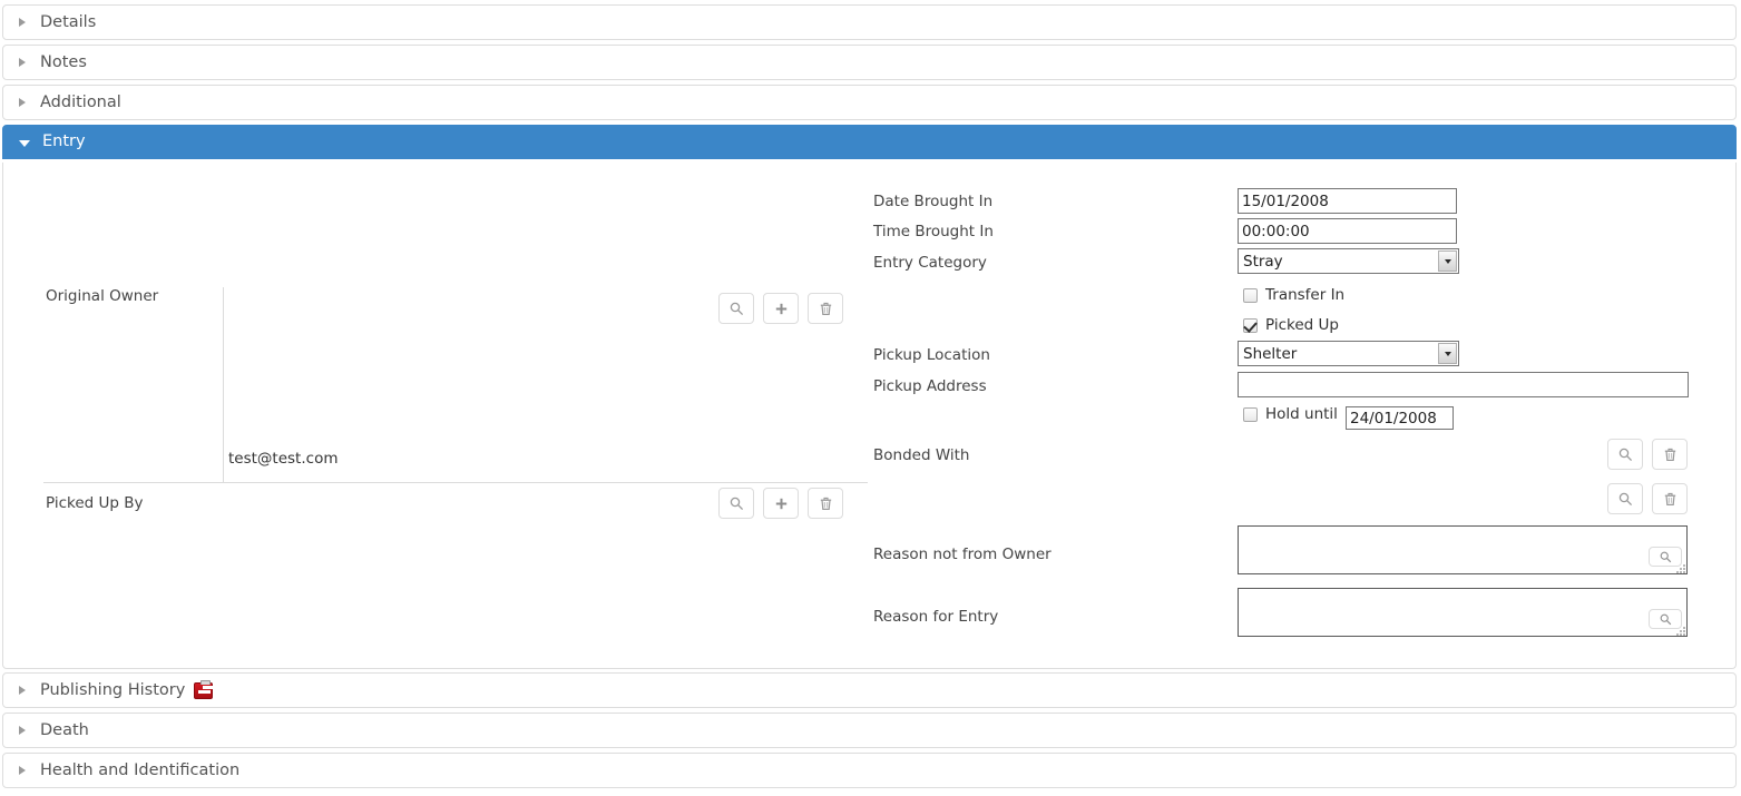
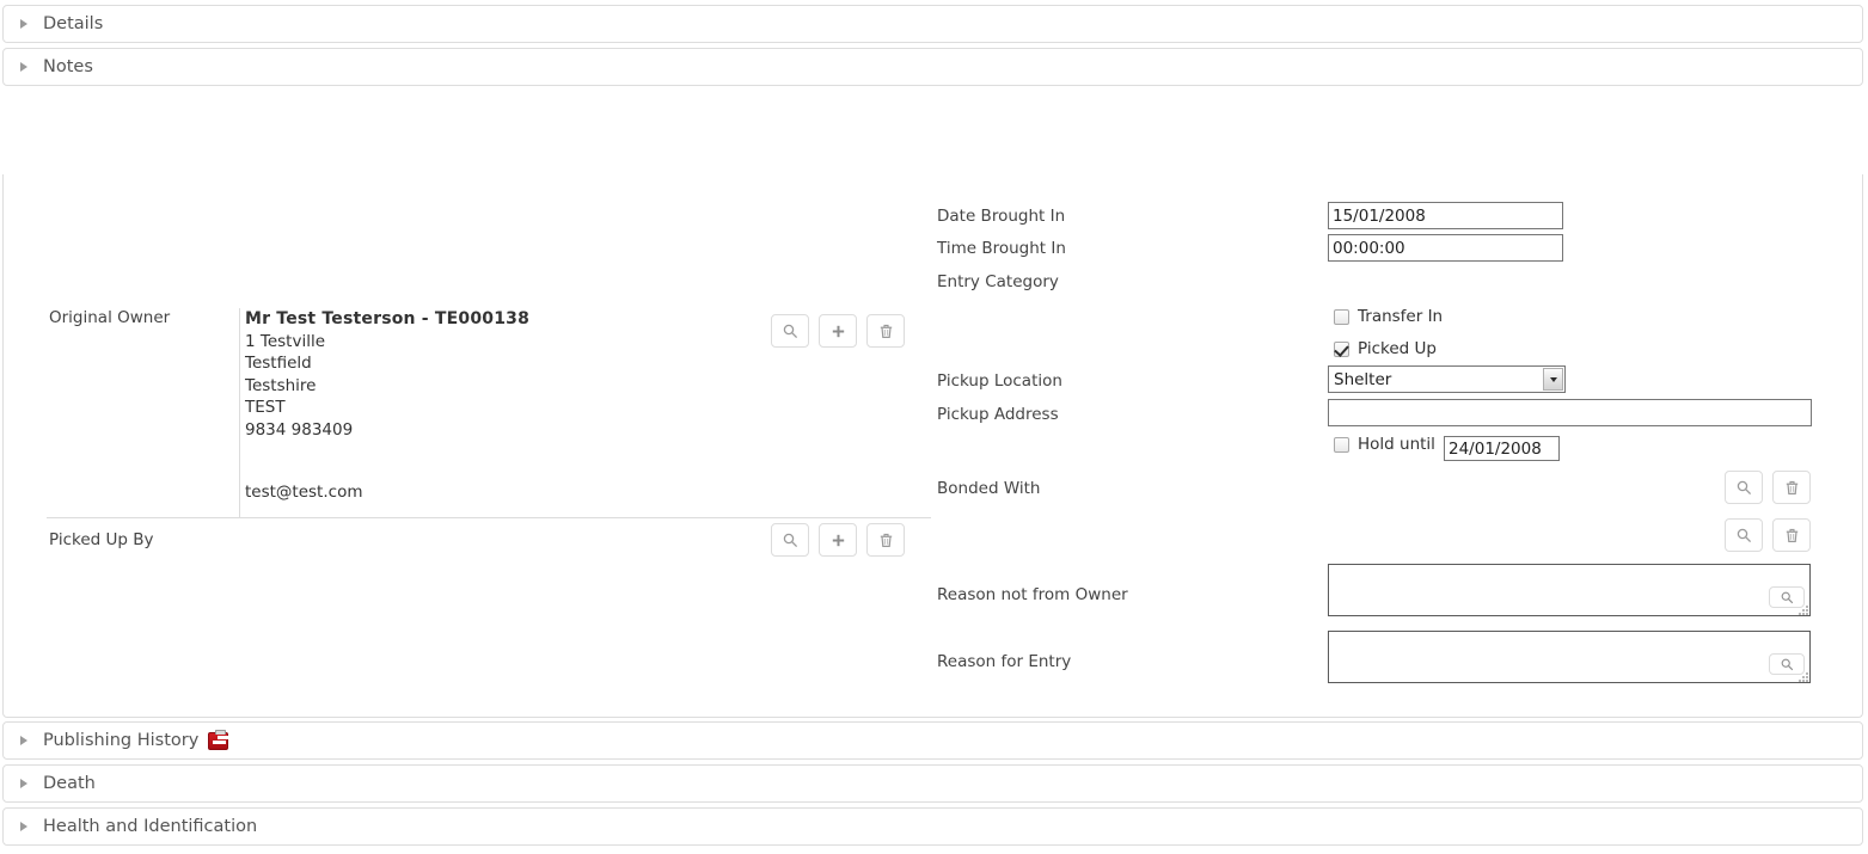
  Details
  Notes
- Additional
- Entry
  Original Owner
+ Mr Test Testerson - TE000138
+ 1 Testville
+ Testfield
+ Testshire
+ TEST
+ 9834 983409
  test@test.com
  Picked Up By
  Date Brought In
  15/01/2008
  Time Brought In
  00:00:00
  Entry Category
- Stray
  Transfer In
  Picked Up
  Pickup Location
  Shelter
  Pickup Address
  Hold until
  24/01/2008
  Bonded With
  Reason not from Owner
  Reason for Entry
  Publishing History
  Death
  Health and Identification
